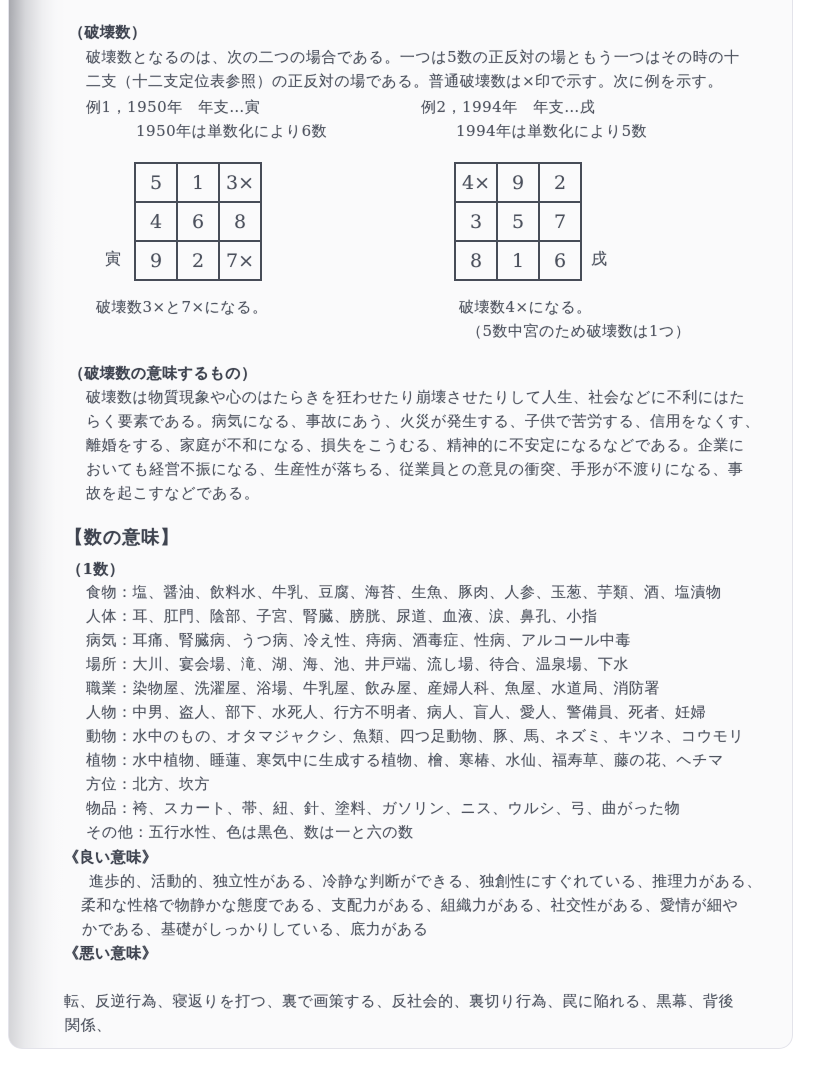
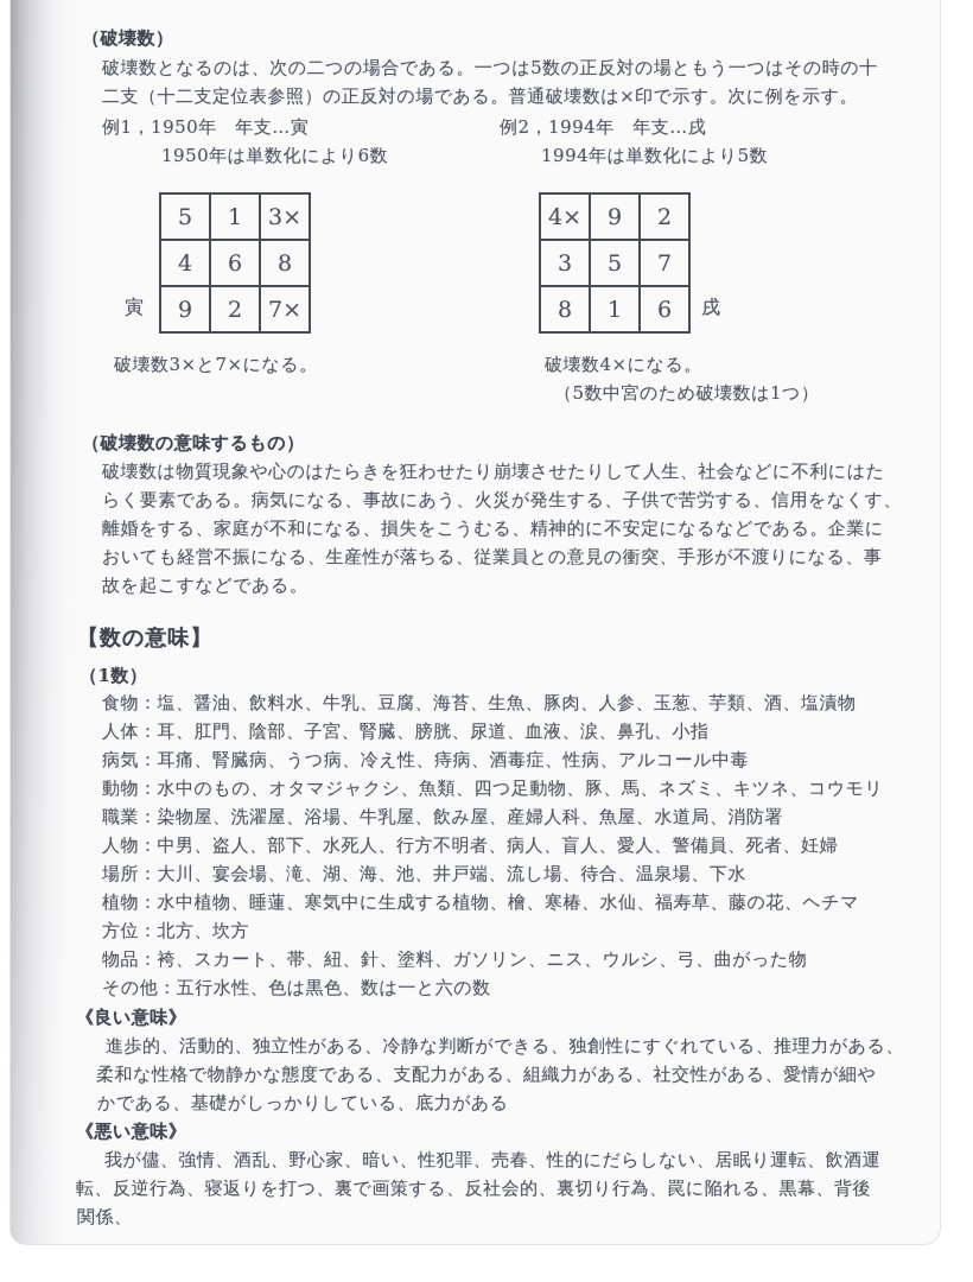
  （破壊数）
  破壊数となるのは、次の二つの場合である。一つは5数の正反対の場ともう一つはその時の十
  二支（十二支定位表参照）の正反対の場である。普通破壊数は×印で示す。次に例を示す。
  例1，1950年 年支…寅
  例2，1994年 年支…戌
  1950年は単数化により6数
  1994年は単数化により5数
  5
  1
  3×
  4
  6
  8
  9
  2
  7×
  寅
  4×
  9
  2
  3
  5
  7
  8
  1
  6
  戌
  破壊数3×と7×になる。
  破壊数4×になる。
  （5数中宮のため破壊数は1つ）
  （破壊数の意味するもの）
  破壊数は物質現象や心のはたらきを狂わせたり崩壊させたりして人生、社会などに不利にはた
  らく要素である。病気になる、事故にあう、火災が発生する、子供で苦労する、信用をなくす、
  離婚をする、家庭が不和になる、損失をこうむる、精神的に不安定になるなどである。企業に
  おいても経営不振になる、生産性が落ちる、従業員との意見の衝突、手形が不渡りになる、事
  故を起こすなどである。
  【数の意味】
  （1数）
  食物：塩、醤油、飲料水、牛乳、豆腐、海苔、生魚、豚肉、人参、玉葱、芋類、酒、塩漬物
  人体：耳、肛門、陰部、子宮、腎臓、膀胱、尿道、血液、涙、鼻孔、小指
  病気：耳痛、腎臓病、うつ病、冷え性、痔病、酒毒症、性病、アルコール中毒
- 場所：大川、宴会場、滝、湖、海、池、井戸端、流し場、待合、温泉場、下水
+ 動物：水中のもの、オタマジャクシ、魚類、四つ足動物、豚、馬、ネズミ、キツネ、コウモリ
  職業：染物屋、洗濯屋、浴場、牛乳屋、飲み屋、産婦人科、魚屋、水道局、消防署
  人物：中男、盗人、部下、水死人、行方不明者、病人、盲人、愛人、警備員、死者、妊婦
- 動物：水中のもの、オタマジャクシ、魚類、四つ足動物、豚、馬、ネズミ、キツネ、コウモリ
+ 場所：大川、宴会場、滝、湖、海、池、井戸端、流し場、待合、温泉場、下水
  植物：水中植物、睡蓮、寒気中に生成する植物、檜、寒椿、水仙、福寿草、藤の花、ヘチマ
  方位：北方、坎方
  物品：袴、スカート、帯、紐、針、塗料、ガソリン、ニス、ウルシ、弓、曲がった物
  その他：五行水性、色は黒色、数は一と六の数
  《良い意味》
  進歩的、活動的、独立性がある、冷静な判断ができる、独創性にすぐれている、推理力がある、
  柔和な性格で物静かな態度である、支配力がある、組織力がある、社交性がある、愛情が細や
  かである、基礎がしっかりしている、底力がある
  《悪い意味》
+ 我が儘、強情、酒乱、野心家、暗い、性犯罪、売春、性的にだらしない、居眠り運転、飲酒運
  転、反逆行為、寝返りを打つ、裏で画策する、反社会的、裏切り行為、罠に陥れる、黒幕、背後
  関係、
